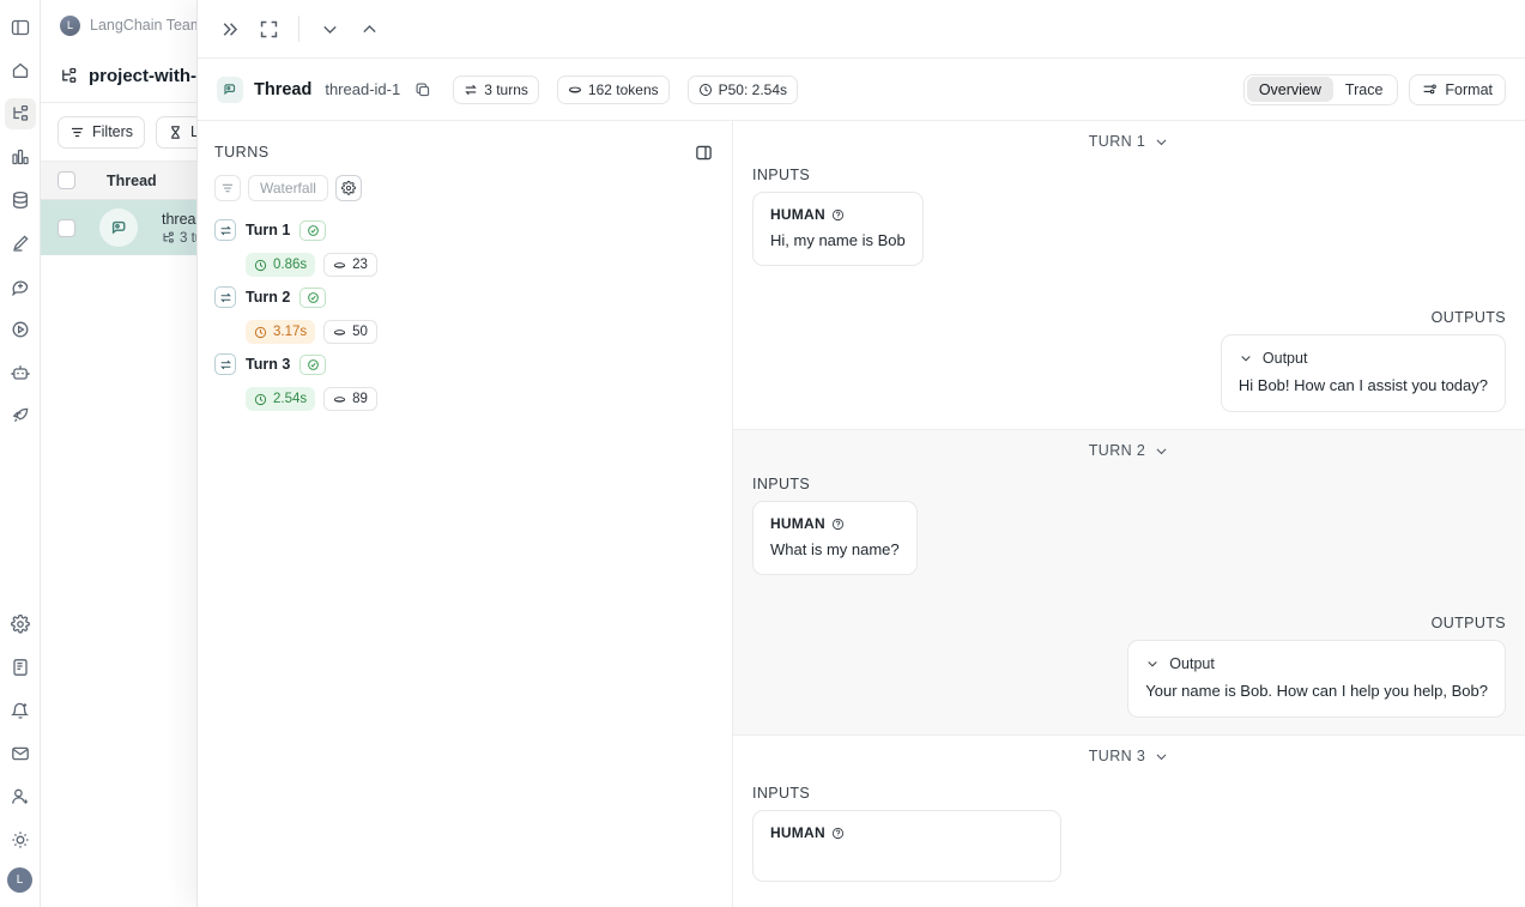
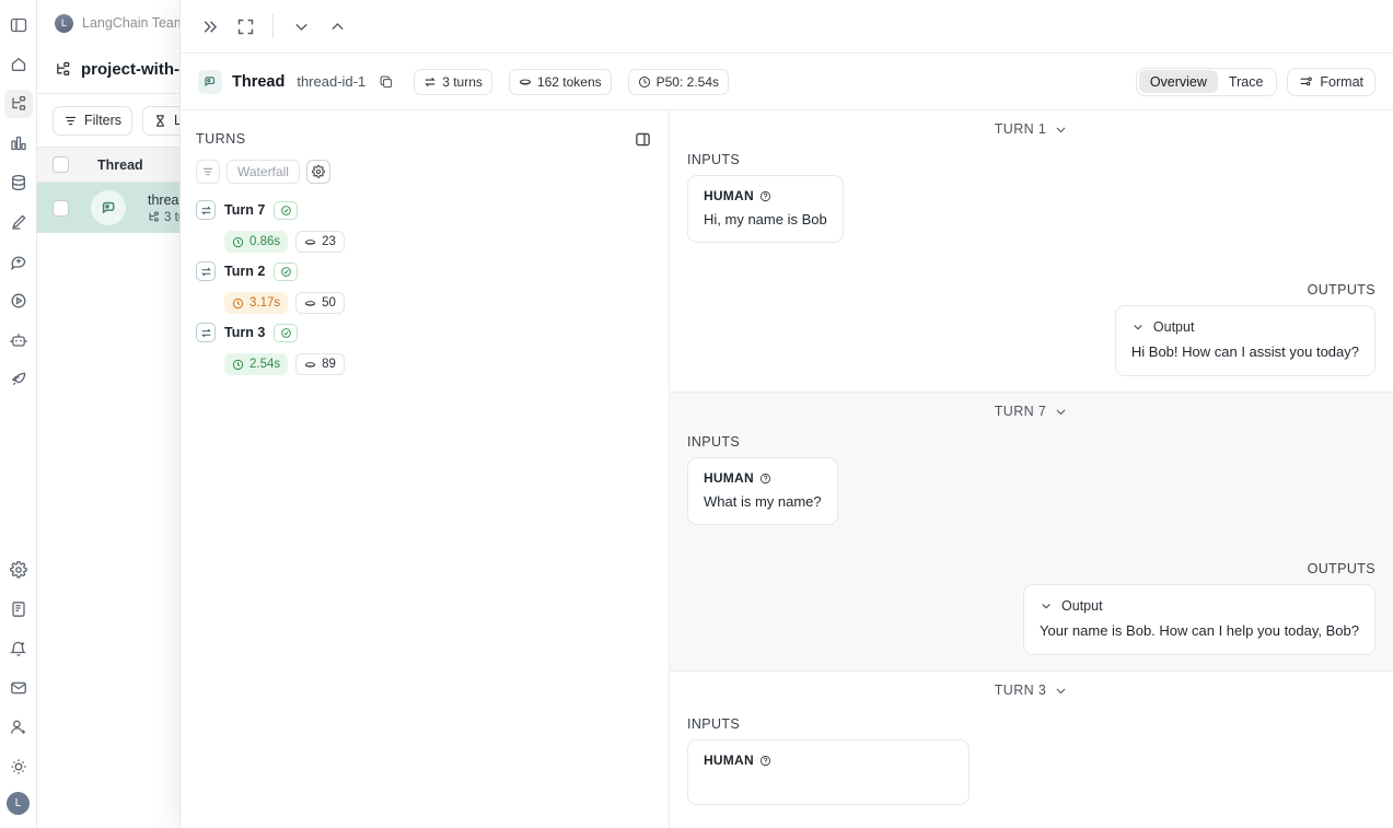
  L
  L
  LangChain Tea
  project-with-
  Filters
  Thread
  threa
  Thread
  thread-id-1
  3 turns
  162 tokens
  P50: 2.54s
  Overview
  Trace
  Format
  TURNS
  Waterfall
- Turn 1
+ Turn 7
  0.86s
  23
  Turn 2
  3.17s
  50
  Turn 3
  2.54s
  89
  TURN 1
  INPUTS
  HUMAN
  Hi, my name is Bob
  OUTPUTS
  Output
  Hi Bob! How can I assist you today?
- TURN 2
+ TURN 7
  INPUTS
  HUMAN
  What is my name?
  OUTPUTS
  Output
- Your name is Bob. How can I help you help, Bob?
+ Your name is Bob. How can I help you today, Bob?
  TURN 3
  INPUTS
  HUMAN
